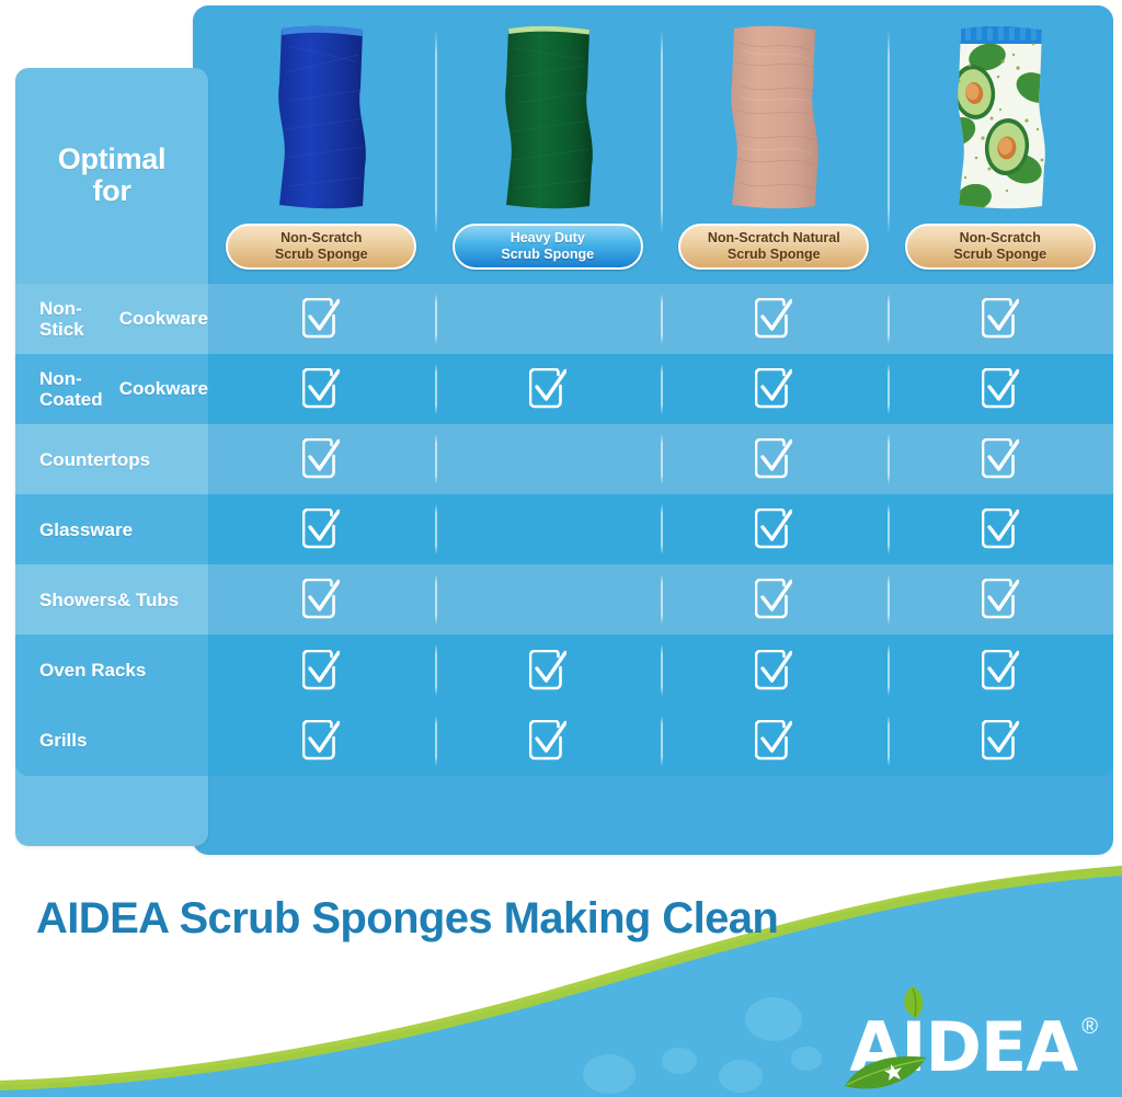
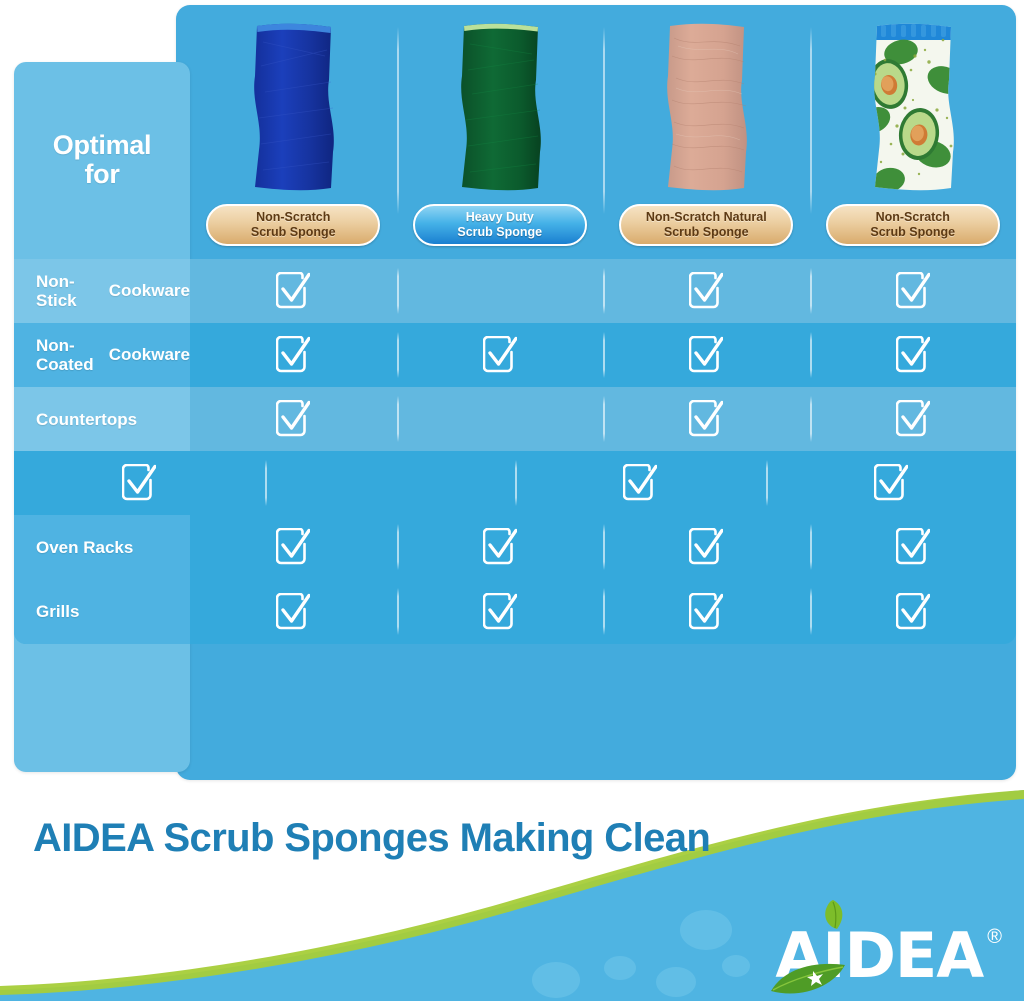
  Optimal
  for
  Non-Scratch
  Scrub Sponge
  Heavy Duty
  Scrub Sponge
  Non-Scratch Natural
  Scrub Sponge
  Non-Scratch
  Scrub Sponge
  Non-Stick
  Cookware
  Non-Coated
  Cookware
  Countertops
- Glassware
- Showers
- & Tubs
  Oven Racks
  Grills
  AIDEA Scrub Sponges Making Clean
  AIDEA
  ®
